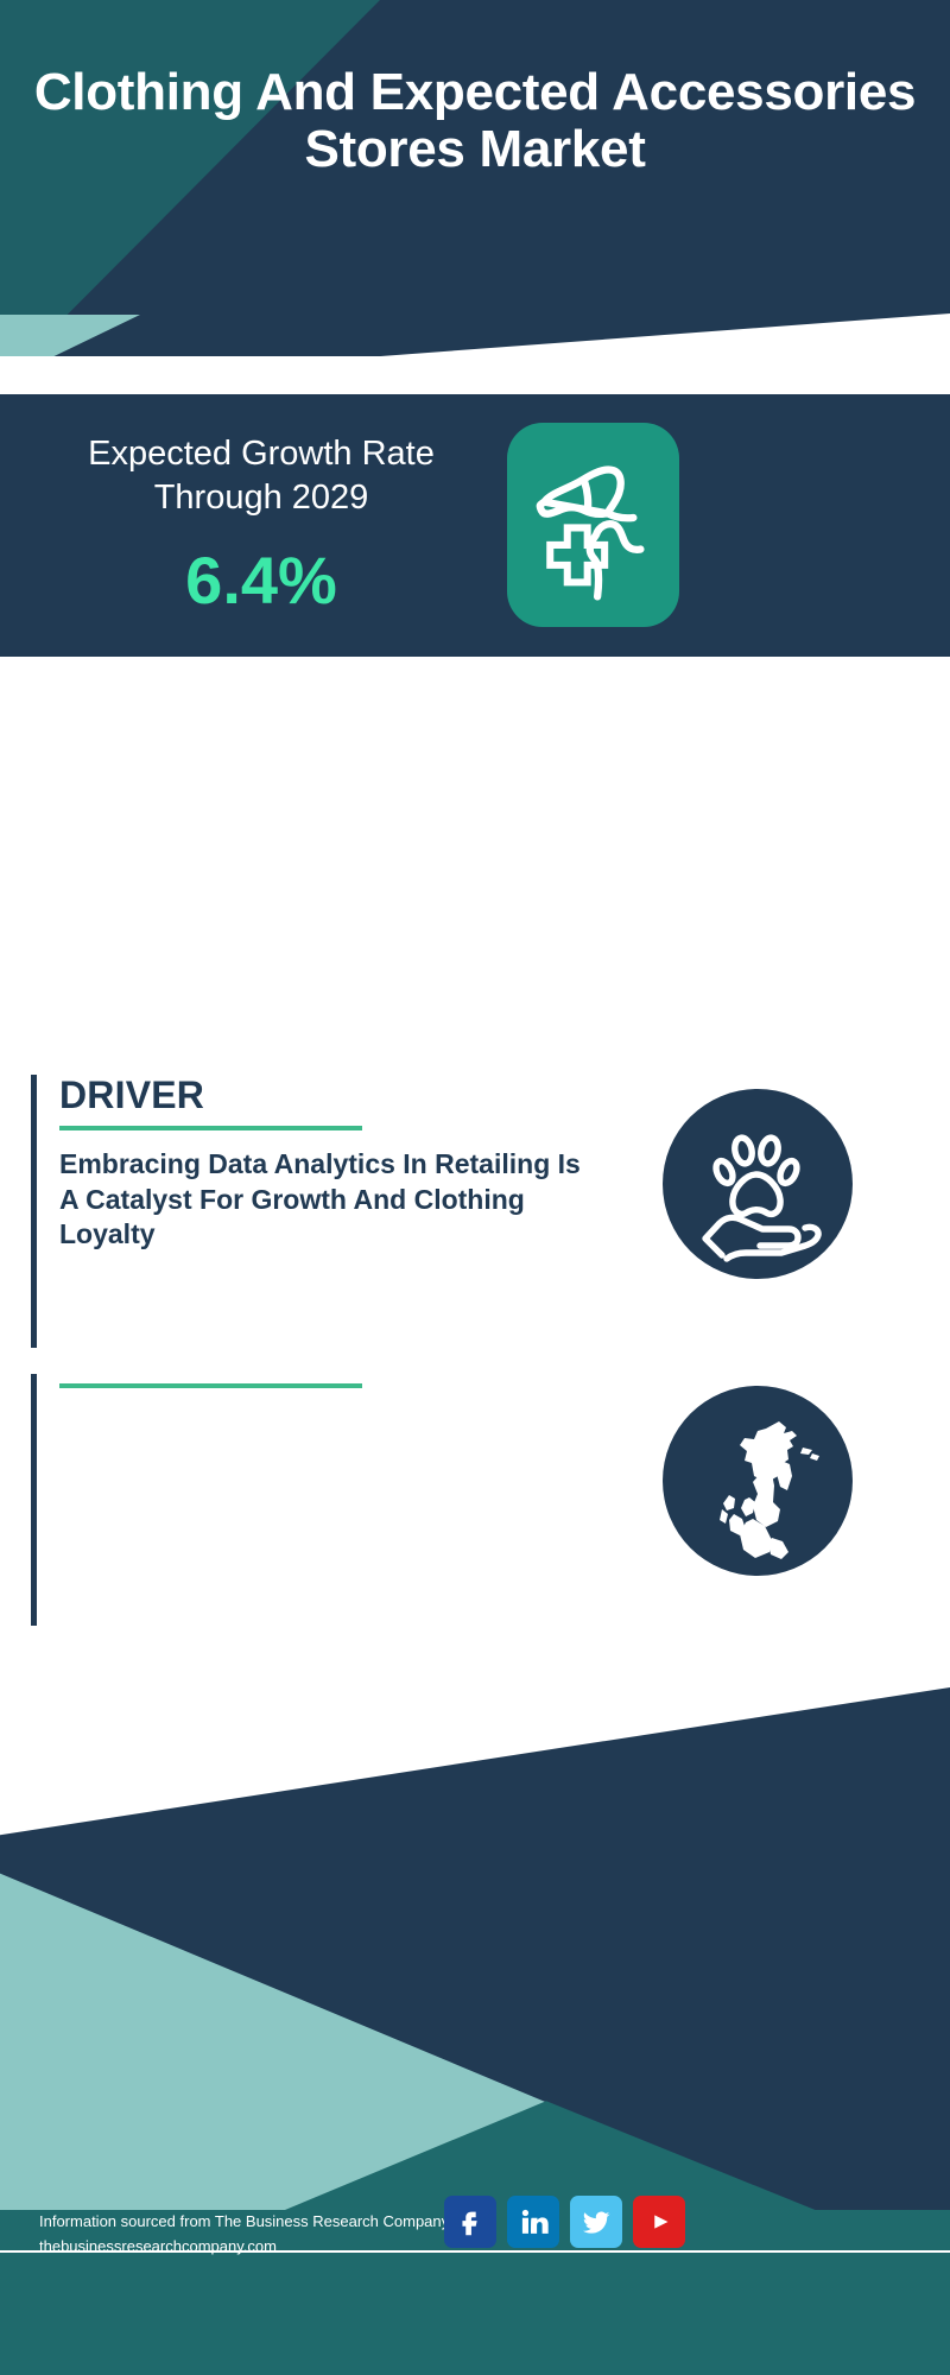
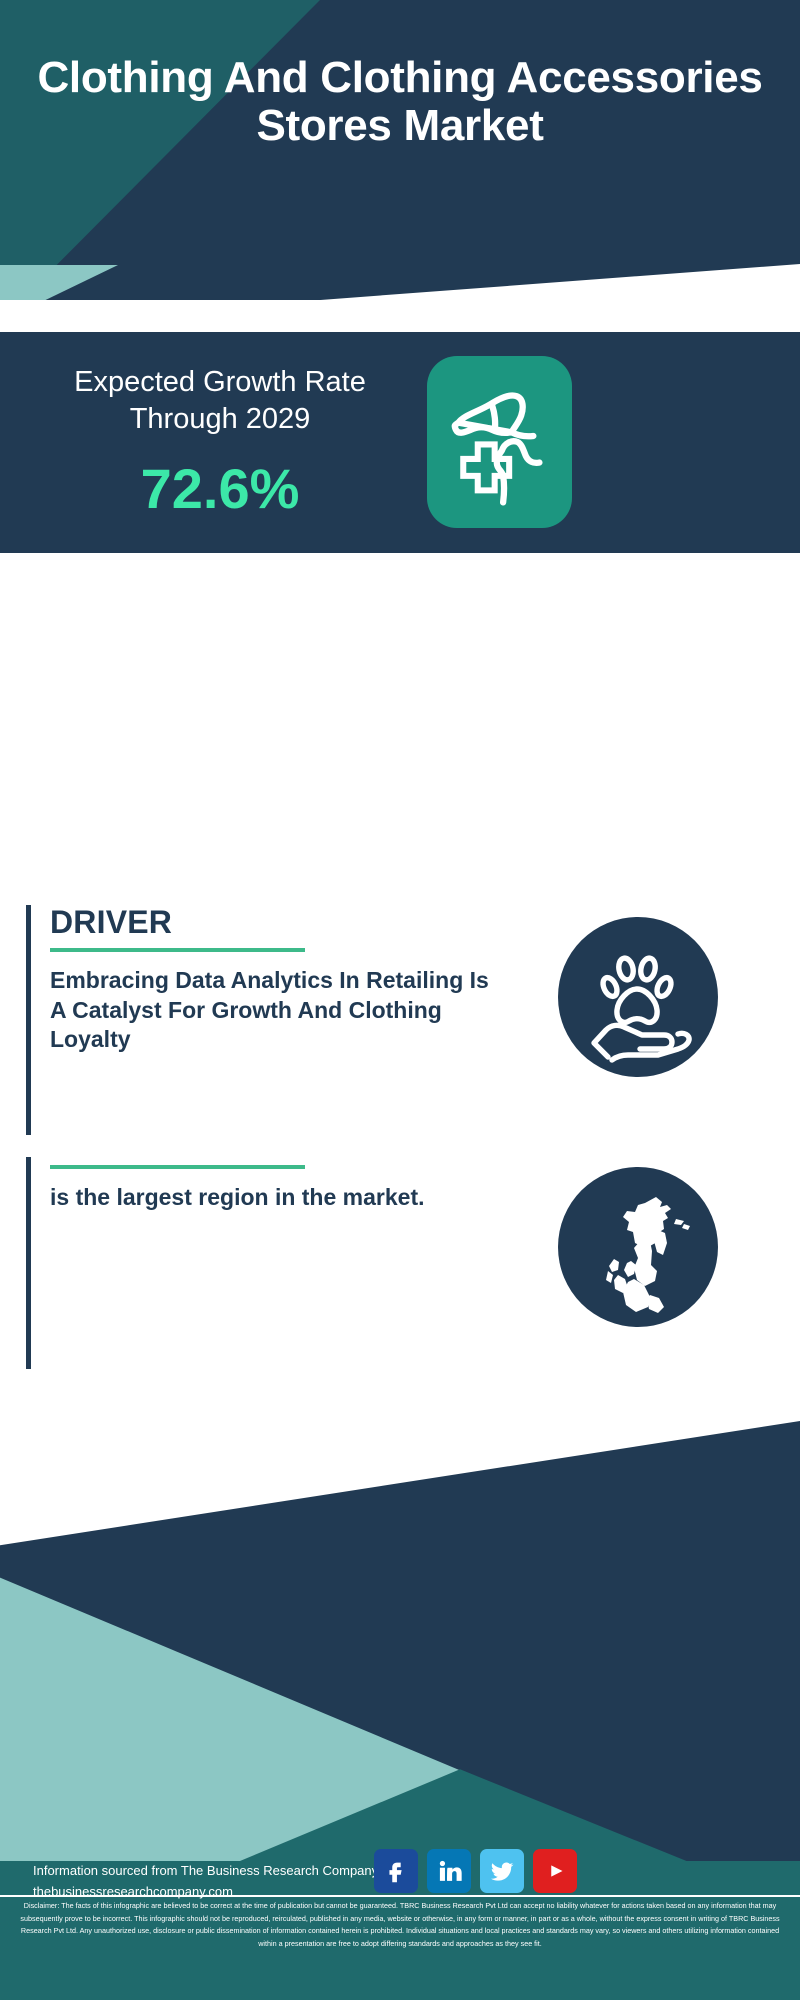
- Clothing And Expected Accessories Stores Market
+ Clothing And Clothing Accessories Stores Market
  Expected Growth Rate Through 2029
- 6.4%
+ 72.6%
  DRIVER
  Embracing Data Analytics In Retailing Is A Catalyst For Growth And Clothing Loyalty
+ is the largest region in the market.
  Information sourced from The Business Research Compan
  thebusinessresearchcompany.com
+ Disclaimer: The facts of this infographic are believed to be correct at the time of publication but cannot be guaranteed. TBRC Business Research Pvt Ltd can accept no liability whatever for actions taken based on any information that may subsequently prove to be incorrect. This infographic should not be reproduced, reirculated, published in any media, website or otherwise, in any form or manner, in part or as a whole, without the express consent in writing of TBRC Business Research Pvt Ltd. Any unauthorized use, disclosure or public dissemination of information contained herein is prohibited. Individual situations and local practices and standards may vary, so viewers and others utilizing information contained within a presentation are free to adopt differing standards and approaches as they see fit.
